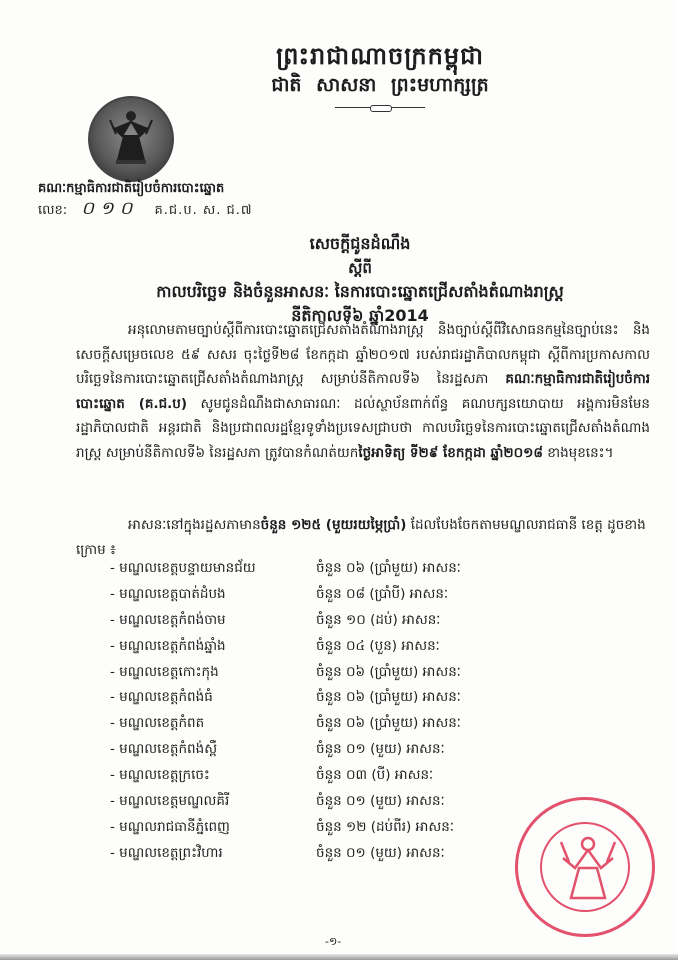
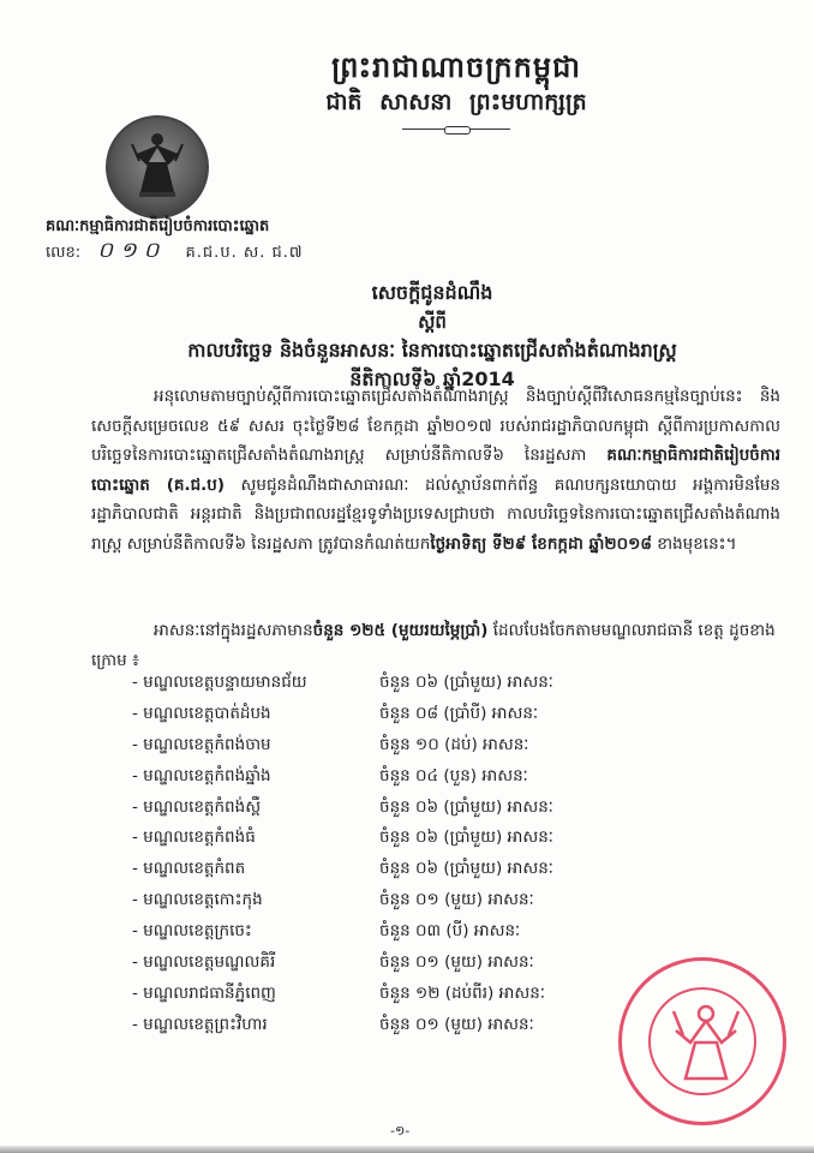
  ព្រះរាជាណាចក្រកម្ពុជា
  ជាតិ សាសនា ព្រះមហាក្សត្រ
  គណៈកម្មាធិការជាតិរៀបចំការបោះឆ្នោត
  លេខ: ០១០ គ.ជ.ប. ស. ជ.៧
  សេចក្ដីជូនដំណឹង
  ស្ដីពី
  កាលបរិច្ឆេទ និងចំនួនអាសនៈ នៃការបោះឆ្នោតជ្រើសតាំងតំណាងរាស្ដ្រ
  នីតិកាលទី៦ ឆ្នាំ2014
  អនុលោមតាមច្បាប់ស្ដីពីការបោះឆ្នោតជ្រើសតាំងតំណាងរាស្ដ្រ និងច្បាប់ស្ដីពីវិសោធនកម្មនៃច្បាប់នេះ និងសេចក្ដីសម្រេចលេខ ៥៩ សសរ ចុះថ្ងៃទី២៨ ខែកក្កដា ឆ្នាំ២០១៧ របស់រាជរដ្ឋាភិបាលកម្ពុជា ស្ដីពីការប្រកាសកាលបរិច្ឆេទនៃការបោះឆ្នោតជ្រើសតាំងតំណាងរាស្ដ្រ សម្រាប់នីតិកាលទី៦ នៃរដ្ឋសភា គណៈកម្មាធិការជាតិរៀបចំការបោះឆ្នោត (គ.ជ.ប) សូមជូនដំណឹងជាសាធារណៈ ដល់ស្ថាប័នពាក់ព័ន្ធ គណបក្សនយោបាយ អង្គការមិនមែនរដ្ឋាភិបាលជាតិ អន្តរជាតិ និងប្រជាពលរដ្ឋខ្មែរទូទាំងប្រទេសជ្រាបថា កាលបរិច្ឆេទនៃការបោះឆ្នោតជ្រើសតាំងតំណាងរាស្ដ្រ សម្រាប់នីតិកាលទី៦ នៃរដ្ឋសភា ត្រូវបានកំណត់យកថ្ងៃអាទិត្យ ទី២៩ ខែកក្កដា ឆ្នាំ២០១៨ ខាងមុខនេះ។
  អាសនៈនៅក្នុងរដ្ឋសភាមានចំនួន ១២៥ (មួយរយម្ភៃប្រាំ) ដែលបែងចែកតាមមណ្ឌលរាជធានី ខេត្ត ដូចខាងក្រោម ៖
  - មណ្ឌលខេត្តបន្ទាយមានជ័យ
  ចំនួន ០៦ (ប្រាំមួយ) អាសនៈ
  - មណ្ឌលខេត្តបាត់ដំបង
  ចំនួន ០៨ (ប្រាំបី) អាសនៈ
  - មណ្ឌលខេត្តកំពង់ចាម
  ចំនួន ១០ (ដប់) អាសនៈ
  - មណ្ឌលខេត្តកំពង់ឆ្នាំង
  ចំនួន ០៤ (បួន) អាសនៈ
- - មណ្ឌលខេត្តកោះកុង
+ - មណ្ឌលខេត្តកំពង់ស្ពឺ
  ចំនួន ០៦ (ប្រាំមួយ) អាសនៈ
  - មណ្ឌលខេត្តកំពង់ធំ
  ចំនួន ០៦ (ប្រាំមួយ) អាសនៈ
  - មណ្ឌលខេត្តកំពត
  ចំនួន ០៦ (ប្រាំមួយ) អាសនៈ
- - មណ្ឌលខេត្តកំពង់ស្ពឺ
+ - មណ្ឌលខេត្តកោះកុង
  ចំនួន ០១ (មួយ) អាសនៈ
  - មណ្ឌលខេត្តក្រចេះ
  ចំនួន ០៣ (បី) អាសនៈ
  - មណ្ឌលខេត្តមណ្ឌលគិរី
  ចំនួន ០១ (មួយ) អាសនៈ
  - មណ្ឌលរាជធានីភ្នំពេញ
  ចំនួន ១២ (ដប់ពីរ) អាសនៈ
  - មណ្ឌលខេត្តព្រះវិហារ
  ចំនួន ០១ (មួយ) អាសនៈ
  -១-
